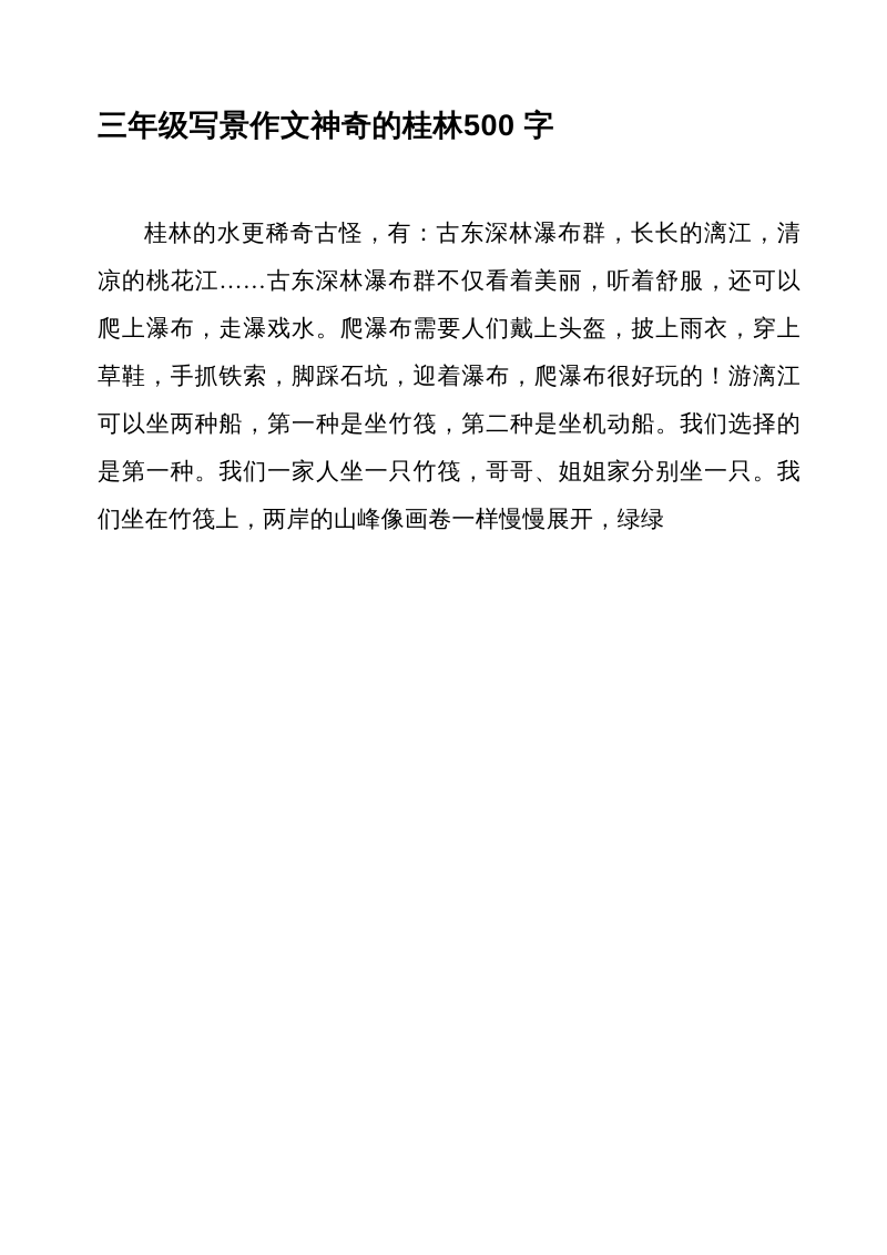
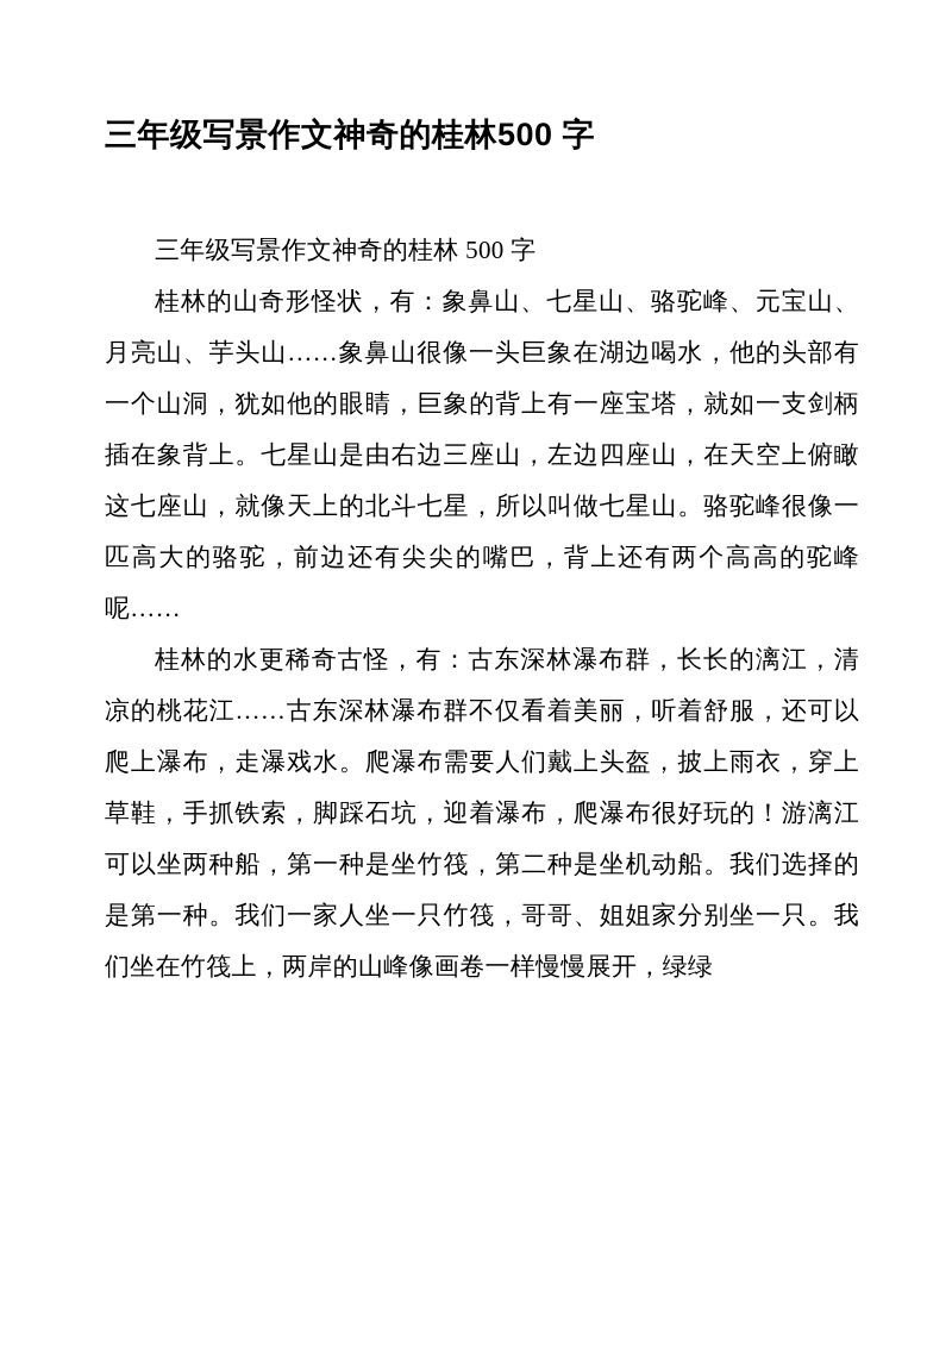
  三年级写景作文神奇的桂林500 字
+ 三年级写景作文神奇的桂林 500 字
+ 桂林的山奇形怪状，有：象鼻山、七星山、骆驼峰、元宝山、月亮山、芋头山……象鼻山很像一头巨象在湖边喝水，他的头部有一个山洞，犹如他的眼睛，巨象的背上有一座宝塔，就如一支剑柄插在象背上。七星山是由右边三座山，左边四座山，在天空上俯瞰这七座山，就像天上的北斗七星，所以叫做七星山。骆驼峰很像一匹高大的骆驼，前边还有尖尖的嘴巴，背上还有两个高高的驼峰呢……
  桂林的水更稀奇古怪，有：古东深林瀑布群，长长的漓江，清凉的桃花江……古东深林瀑布群不仅看着美丽，听着舒服，还可以爬上瀑布，走瀑戏水。爬瀑布需要人们戴上头盔，披上雨衣，穿上草鞋，手抓铁索，脚踩石坑，迎着瀑布，爬瀑布很好玩的！游漓江可以坐两种船，第一种是坐竹筏，第二种是坐机动船。我们选择的是第一种。我们一家人坐一只竹筏，哥哥、姐姐家分别坐一只。我们坐在竹筏上，两岸的山峰像画卷一样慢慢展开，绿绿
